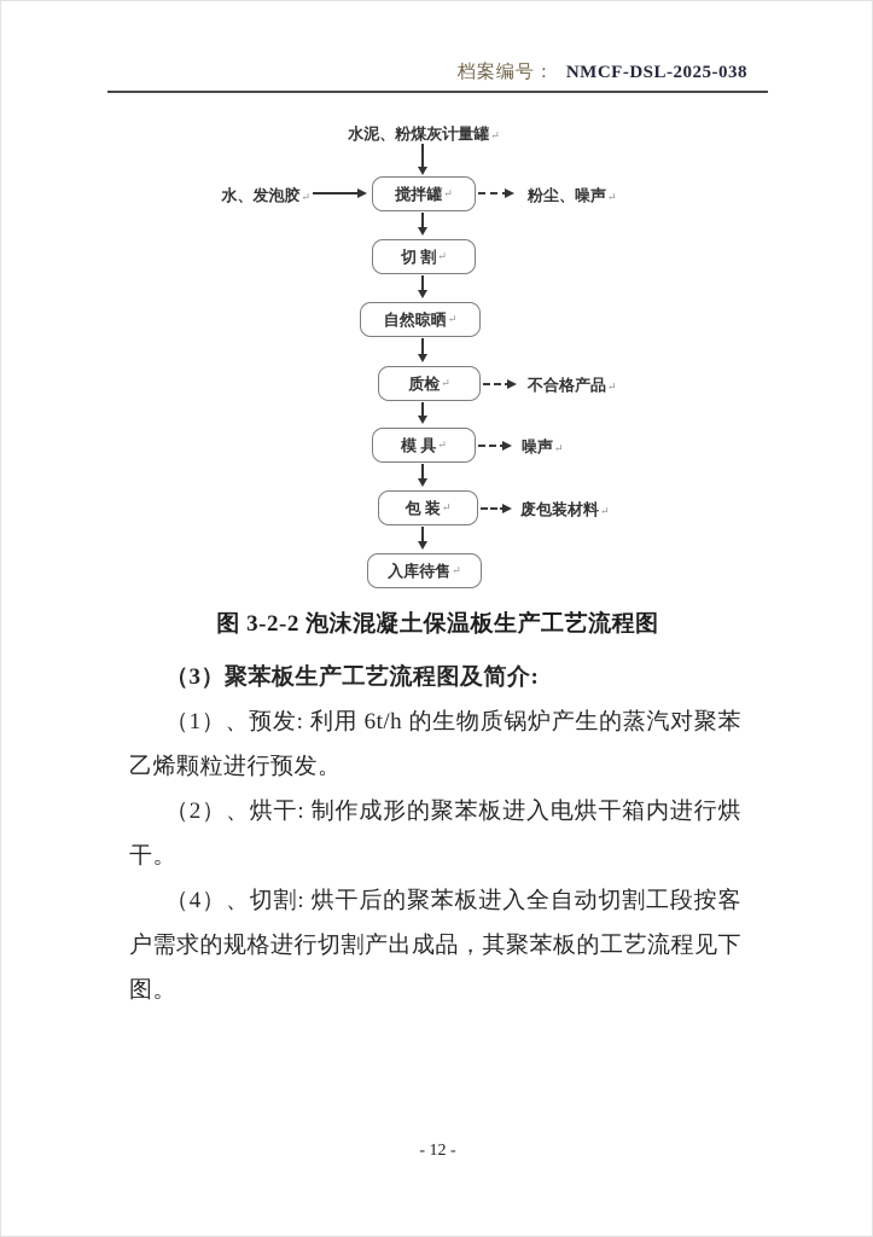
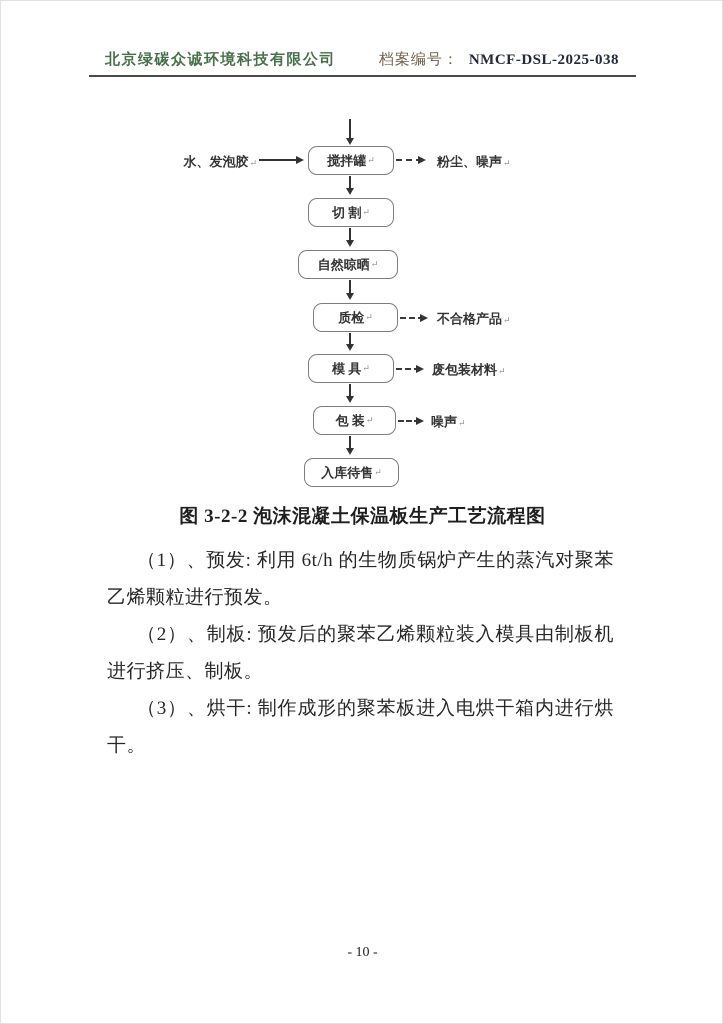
+ 北京绿碳众诚环境科技有限公司
  档案编号： NMCF-DSL-2025-038
- 水泥、粉煤灰计量罐↵
  搅拌罐
  ↵
  水、发泡胶↵
  粉尘、噪声↵
  切 割
  ↵
  自然晾晒
  ↵
  质检
  ↵
  不合格产品↵
  模 具
  ↵
- 噪声↵
+ 废包装材料↵
  包 装
  ↵
- 废包装材料↵
+ 噪声↵
  入库待售
  ↵
  图 3-2-2 泡沫混凝土保温板生产工艺流程图
- （3）聚苯板生产工艺流程图及简介:
  （1）、预发: 利用 6t/h 的生物质锅炉产生的蒸汽对聚苯乙烯颗粒进行预发。
+ （2）、制板: 预发后的聚苯乙烯颗粒装入模具由制板机进行挤压、制板。
- （2）、烘干: 制作成形的聚苯板进入电烘干箱内进行烘干。
+ （3）、烘干: 制作成形的聚苯板进入电烘干箱内进行烘干。
- （4）、切割: 烘干后的聚苯板进入全自动切割工段按客户需求的规格进行切割产出成品，其聚苯板的工艺流程见下图。
- - 12 -
+ - 10 -
